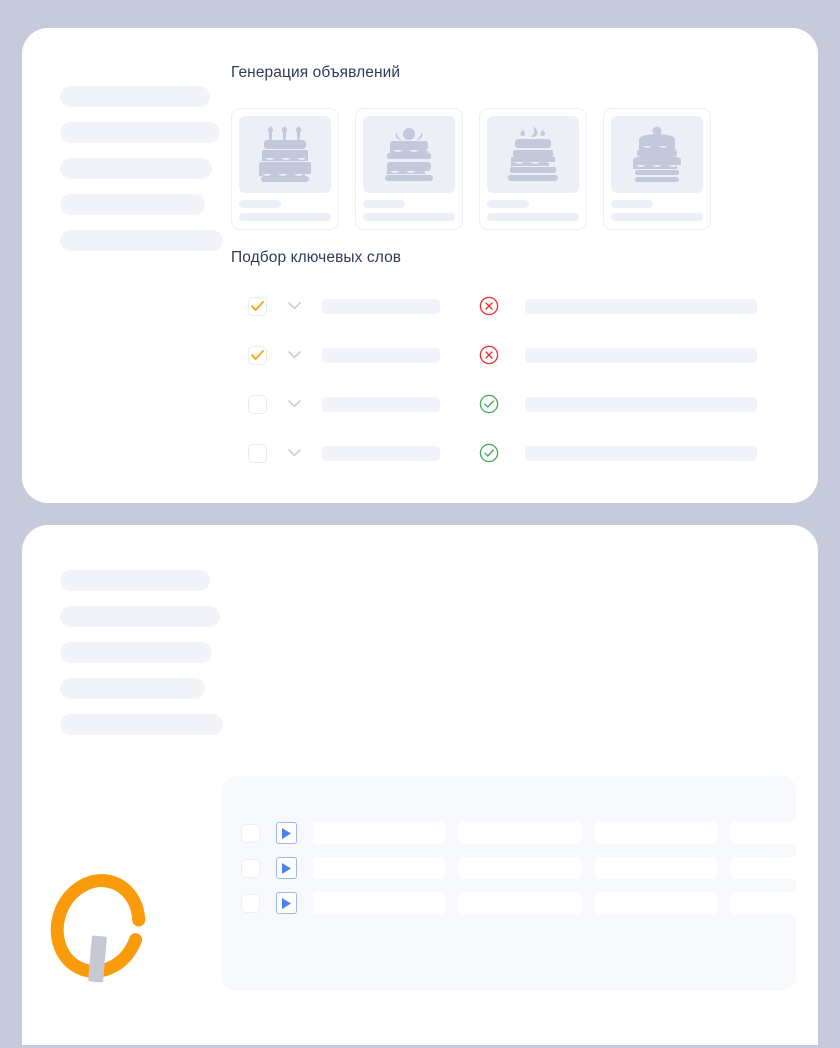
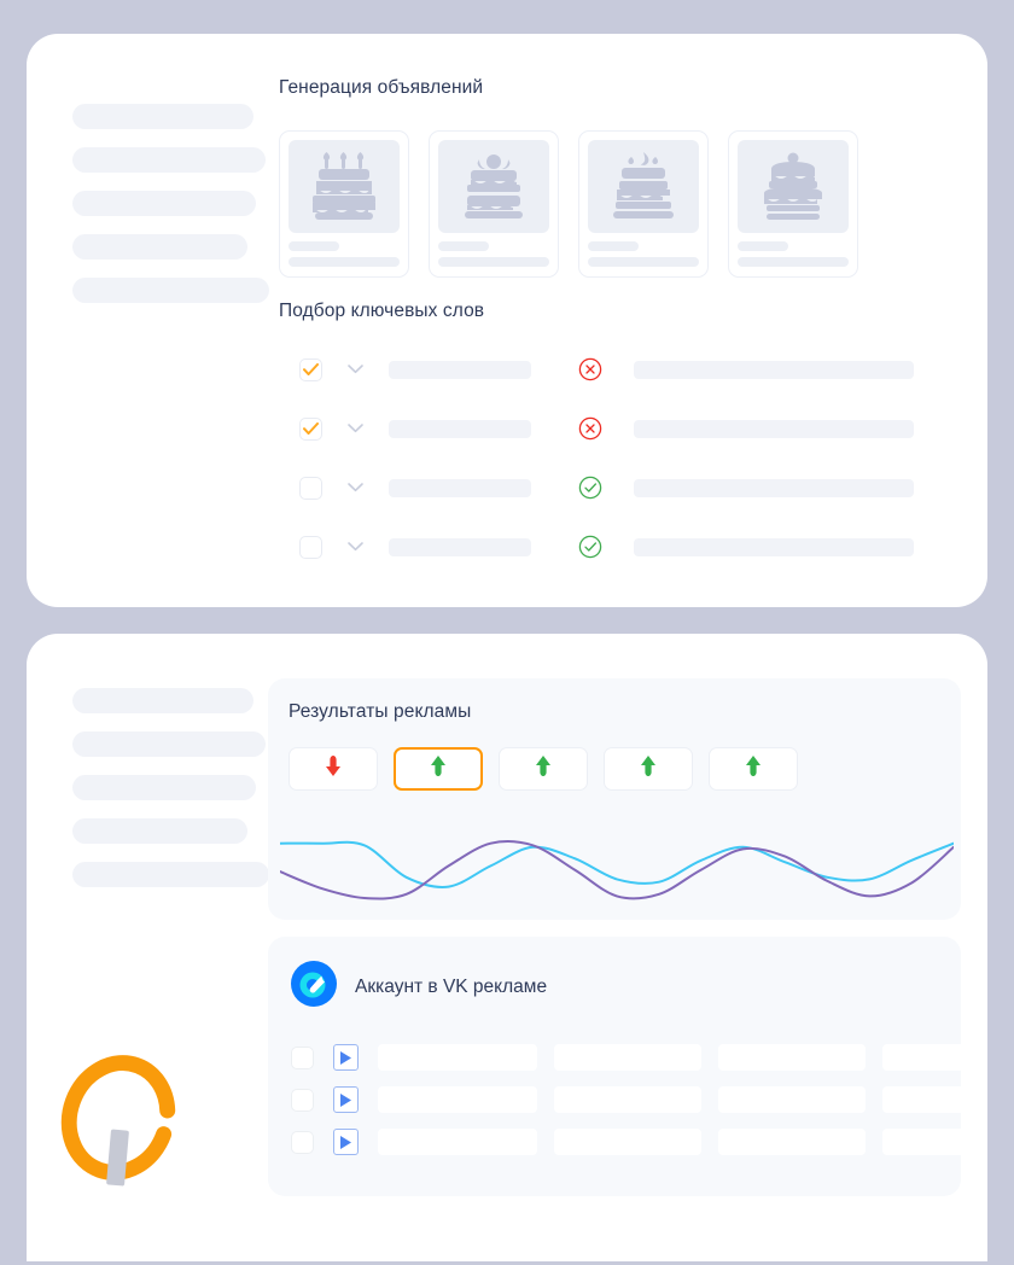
  Генерация объявлений
  Подбор ключевых слов
+ Результаты рекламы
+ Аккаунт в VK рекламе
